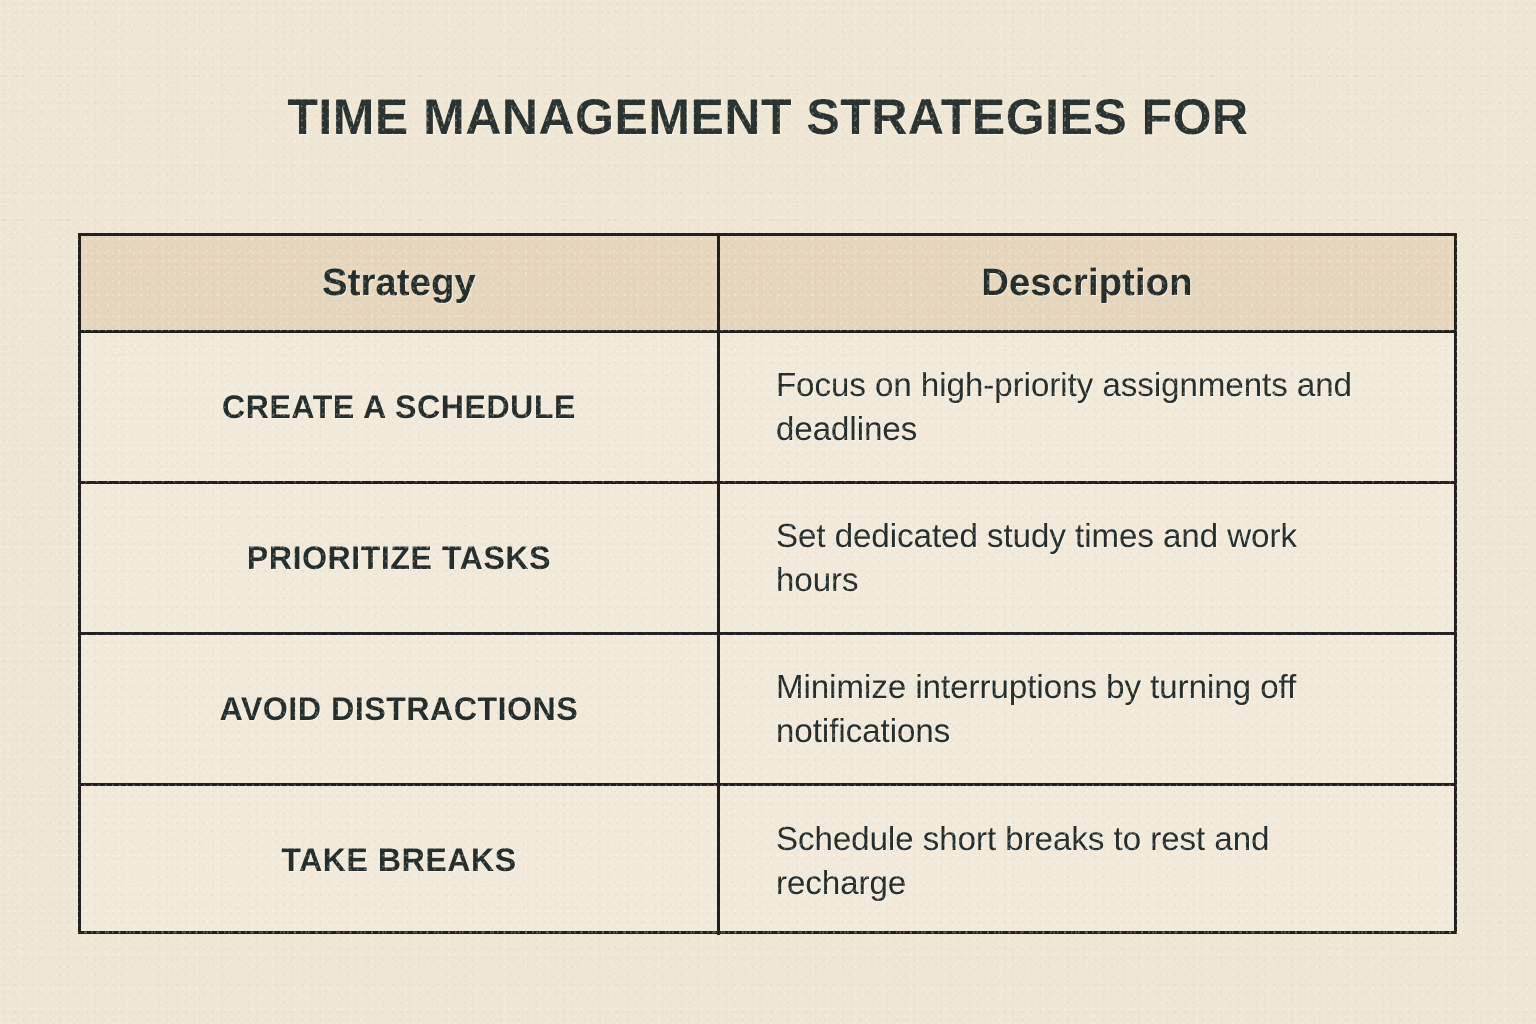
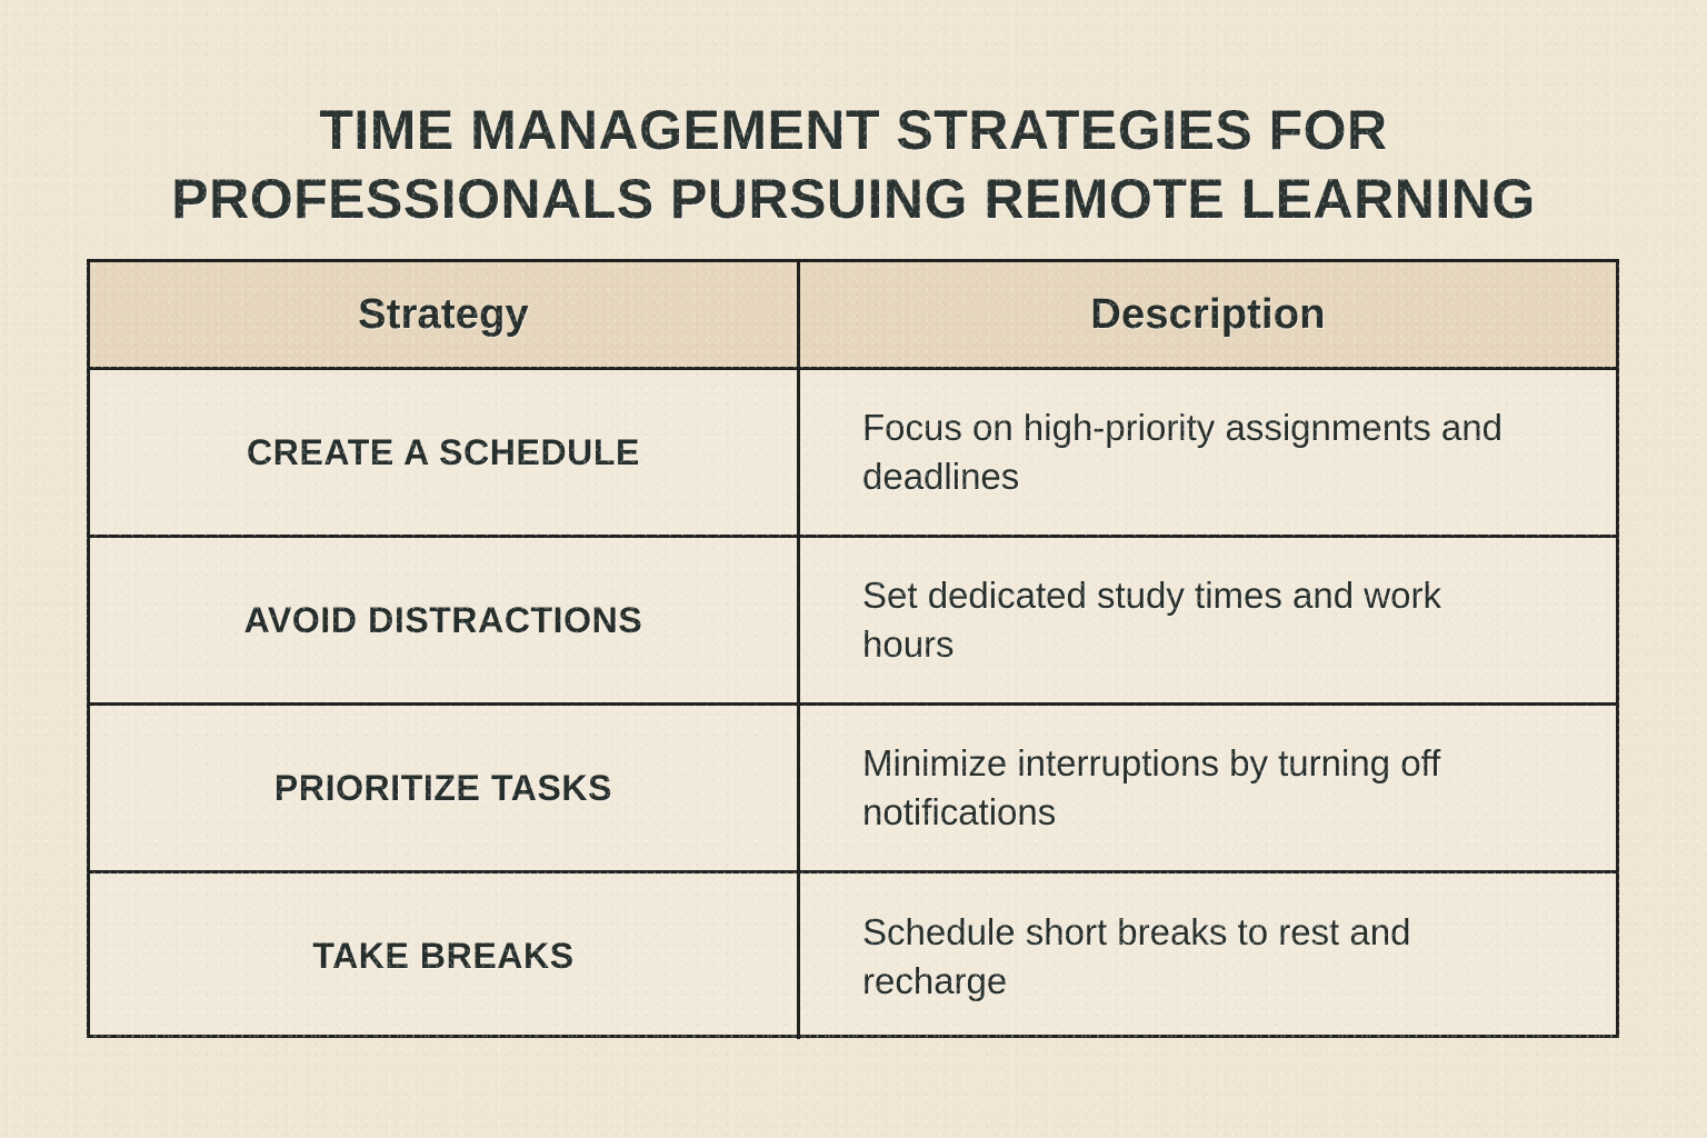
  TIME MANAGEMENT STRATEGIES FOR
+ PROFESSIONALS PURSUING REMOTE LEARNING
  Strategy
  Description
  CREATE A SCHEDULE
  Focus on high-priority assignments and deadlines
- PRIORITIZE TASKS
+ AVOID DISTRACTIONS
  Set dedicated study times and work hours
- AVOID DISTRACTIONS
+ PRIORITIZE TASKS
  Minimize interruptions by turning off notifications
  TAKE BREAKS
  Schedule short breaks to rest and recharge
